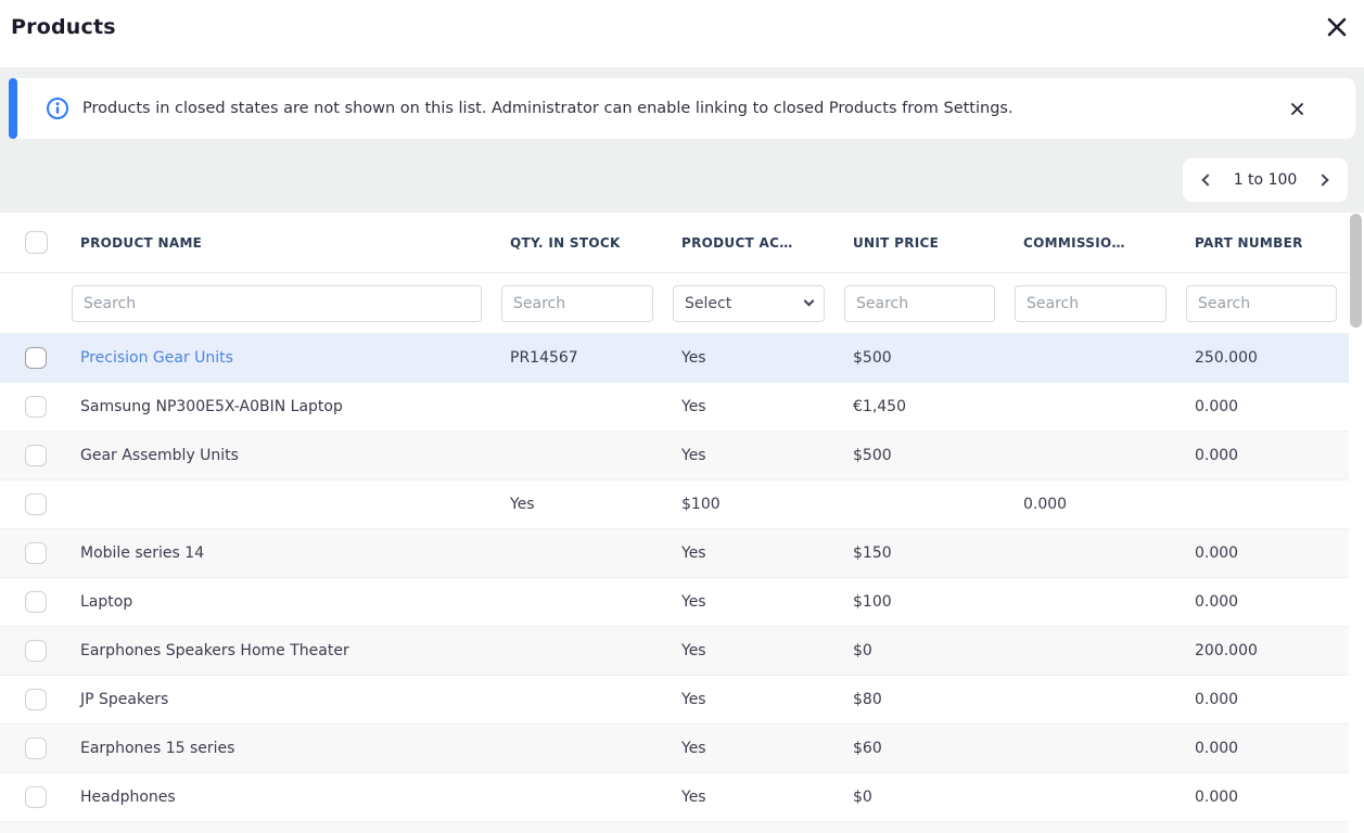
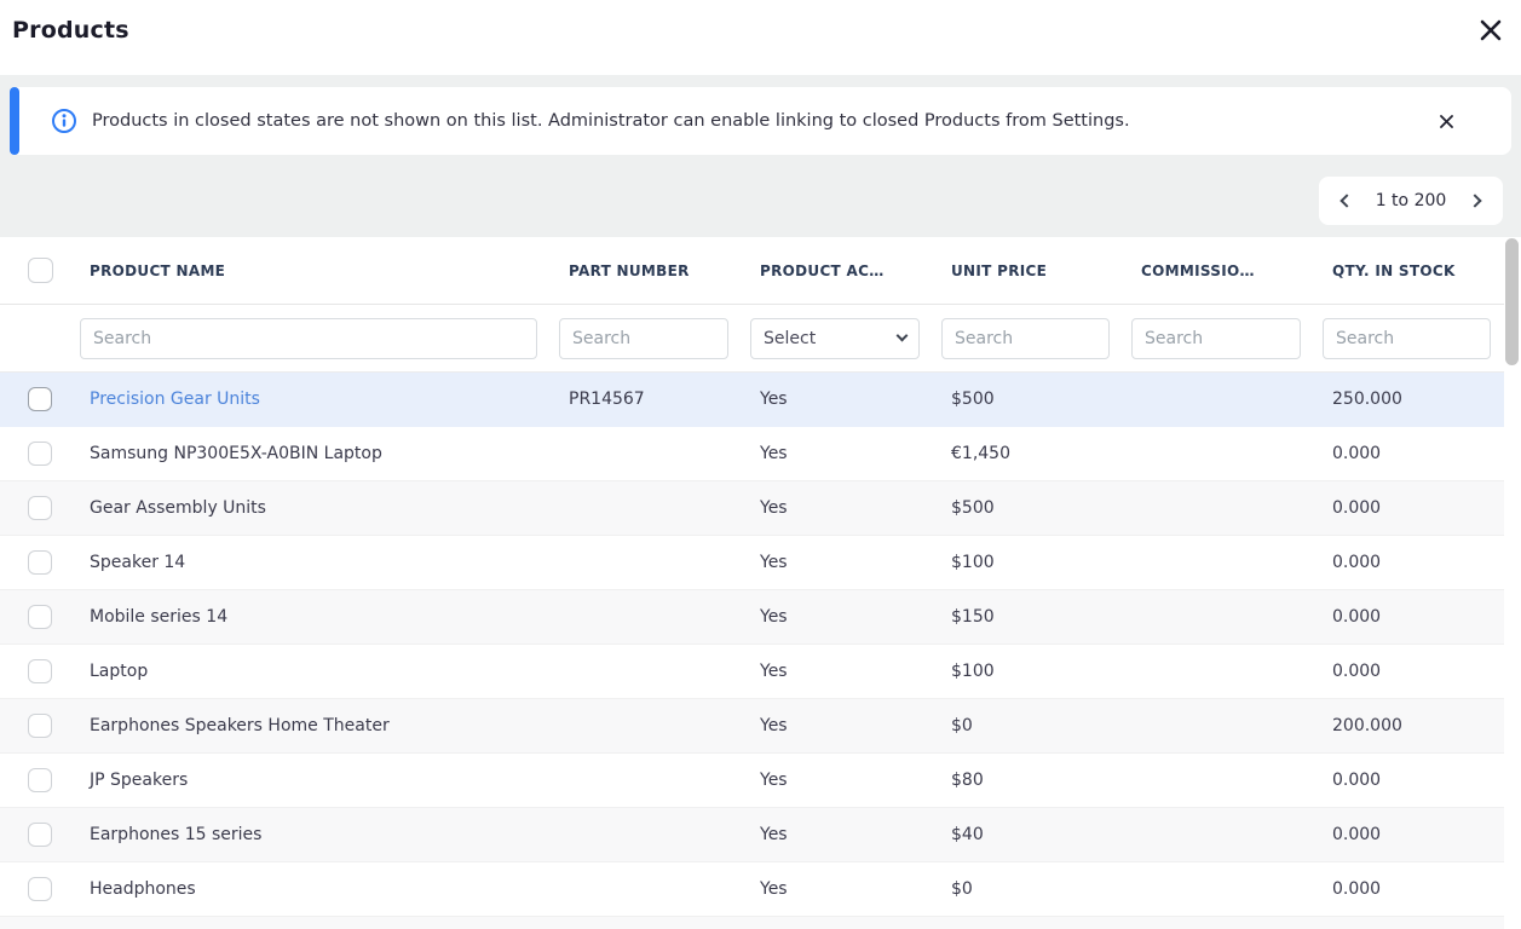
  Products
  Products in closed states are not shown on this list. Administrator can enable linking to closed Products from Settings.
- 1 to 100
+ 1 to 200
  PRODUCT NAME
- QTY. IN STOCK
+ PART NUMBER
  PRODUCT AC…
  UNIT PRICE
  COMMISSIO…
- PART NUMBER
+ QTY. IN STOCK
  Search
  Search
  Select
  Search
  Search
  Search
  Precision Gear Units
  PR14567
  Yes
  $500
  250.000
  Samsung NP300E5X-A0BIN Laptop
  Yes
  €1,450
  0.000
  Gear Assembly Units
  Yes
  $500
  0.000
+ Speaker 14
  Yes
  $100
  0.000
  Mobile series 14
  Yes
  $150
  0.000
  Laptop
  Yes
  $100
  0.000
  Earphones Speakers Home Theater
  Yes
  $0
  200.000
  JP Speakers
  Yes
  $80
  0.000
  Earphones 15 series
  Yes
- $60
+ $40
  0.000
  Headphones
  Yes
  $0
  0.000
